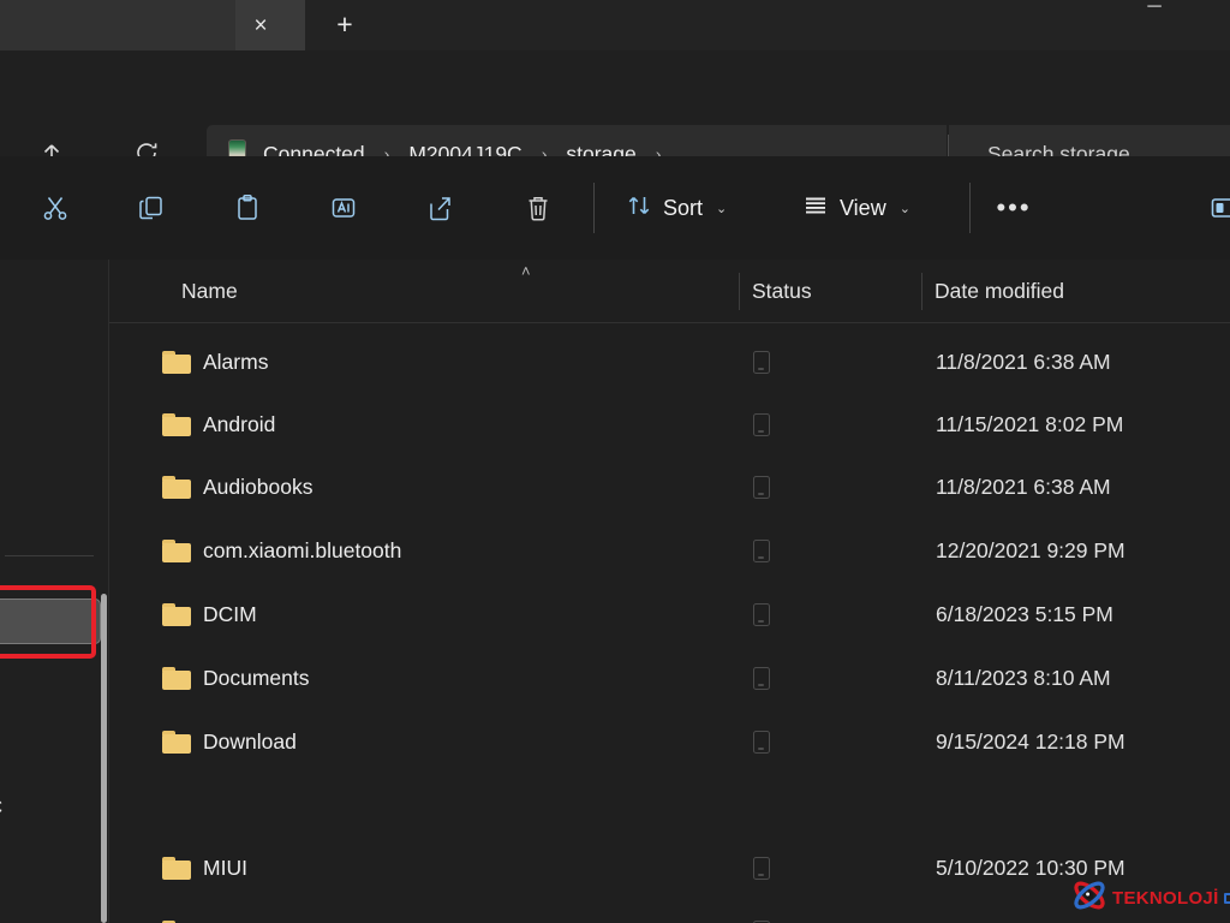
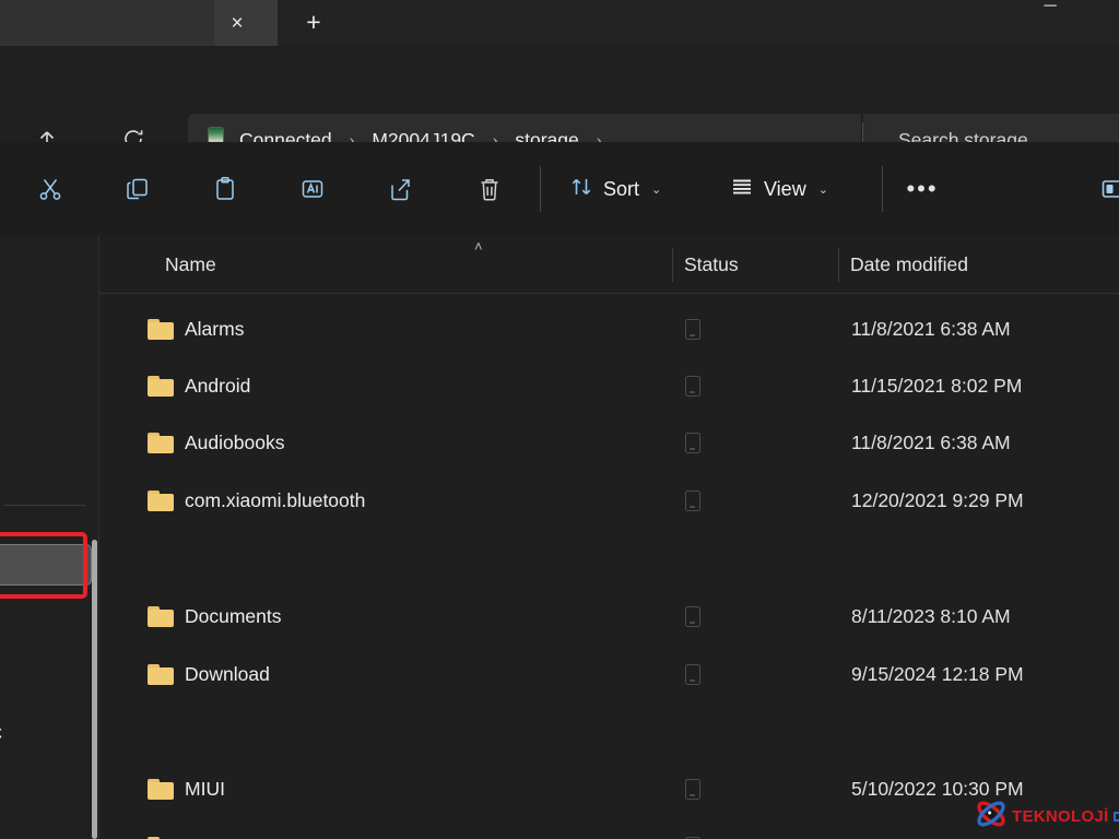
  ×
  +
  ─
  Connected
  ›
  M2004J19C
  ›
  storage
  ›
  Search storage
  Sort
  ⌄
  View
  ⌄
  •••
  Name
  ˄
  Status
  Date modified
  Alarms
  11/8/2021 6:38 AM
  Android
  11/15/2021 8:02 PM
  Audiobooks
  11/8/2021 6:38 AM
  com.xiaomi.bluetooth
  12/20/2021 9:29 PM
- DCIM
- 6/18/2023 5:15 PM
  Documents
  8/11/2023 8:10 AM
  Download
  9/15/2024 12:18 PM
  MIUI
  5/10/2022 10:30 PM
  TEKNOLOJİ
